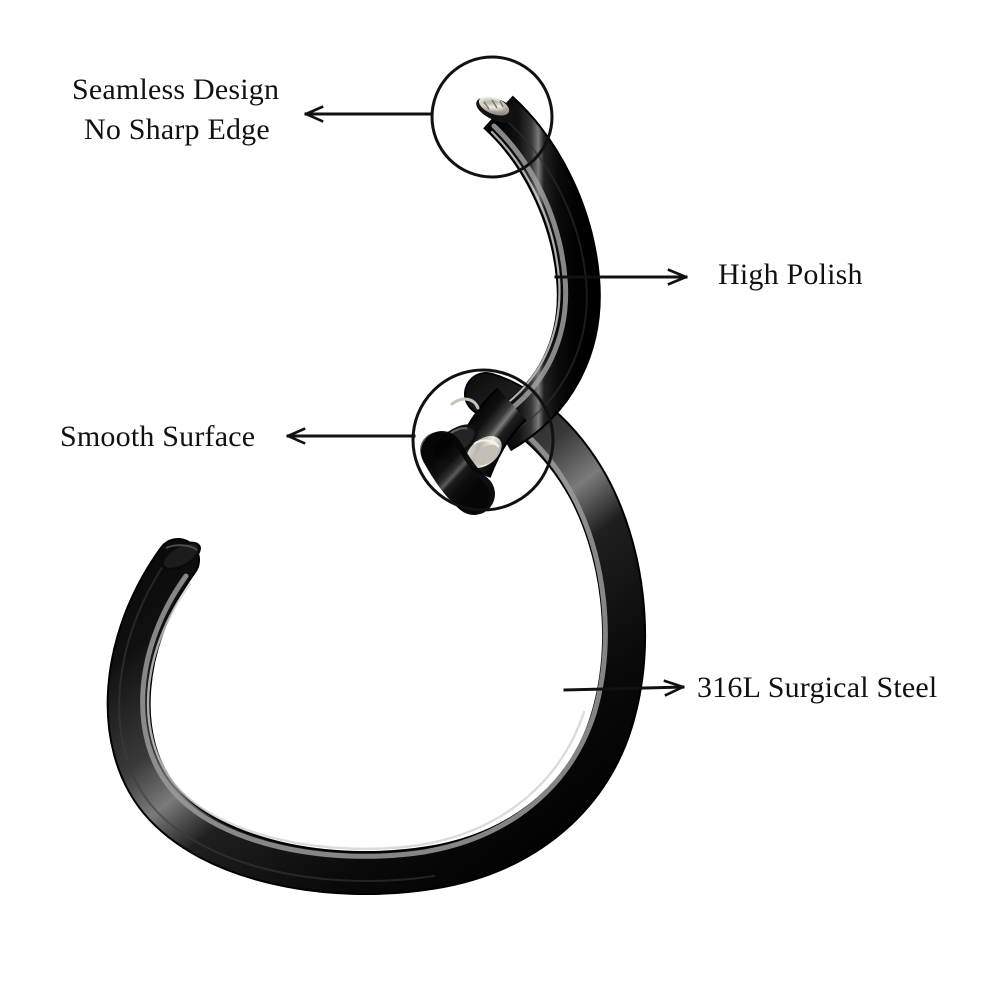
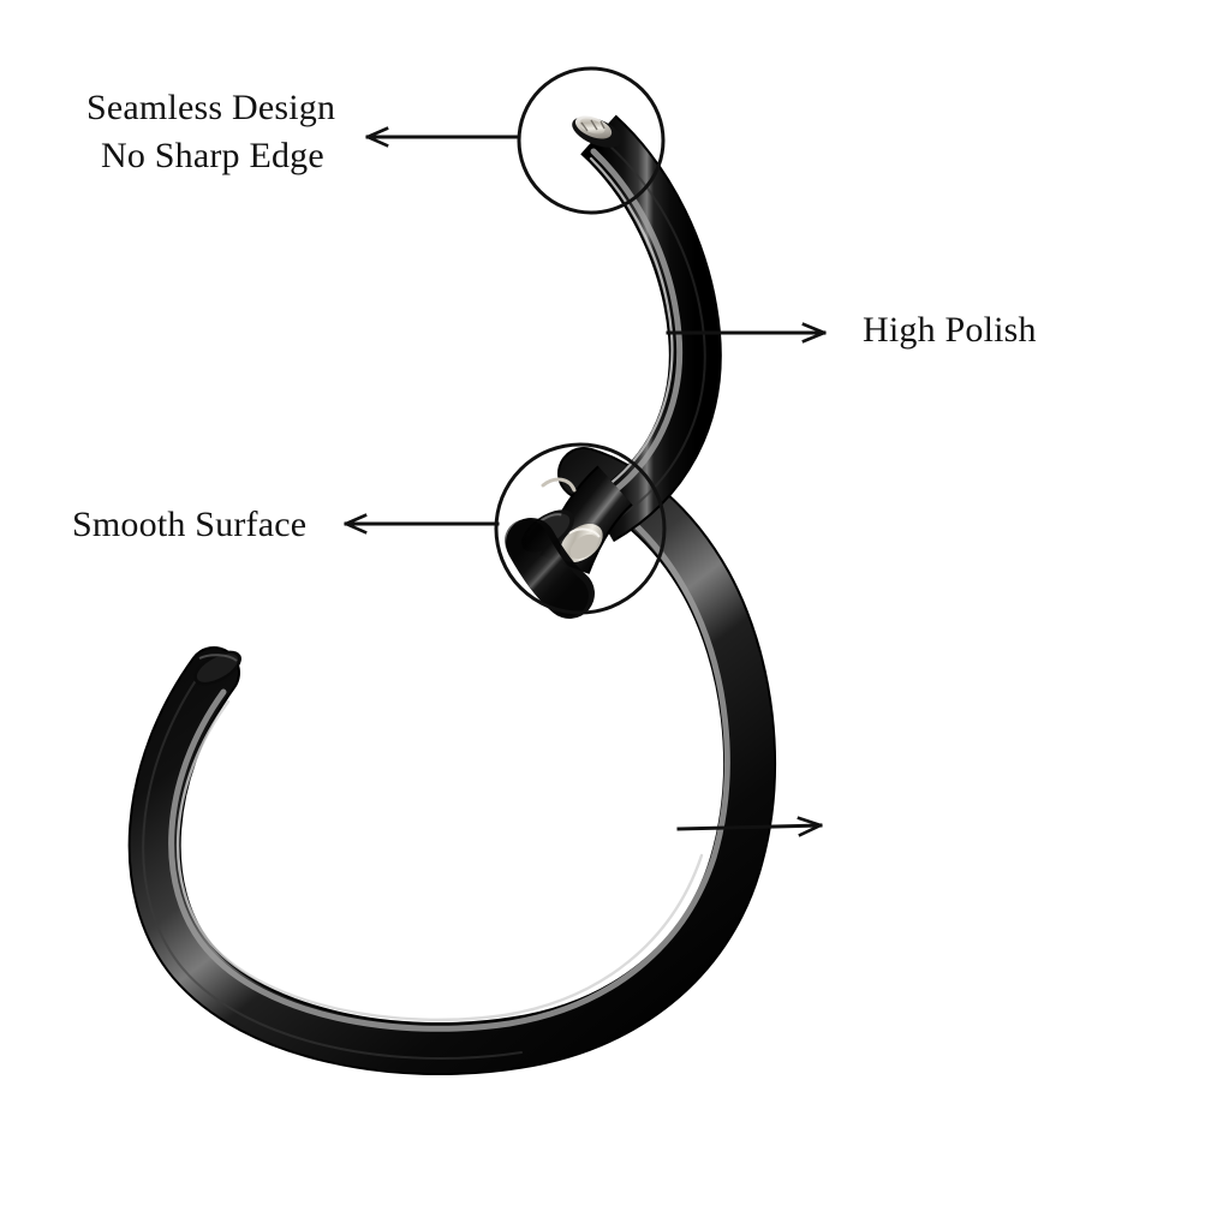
  Seamless Design
  No Sharp Edge
  High Polish
  Smooth Surface
- 316L Surgical Steel
